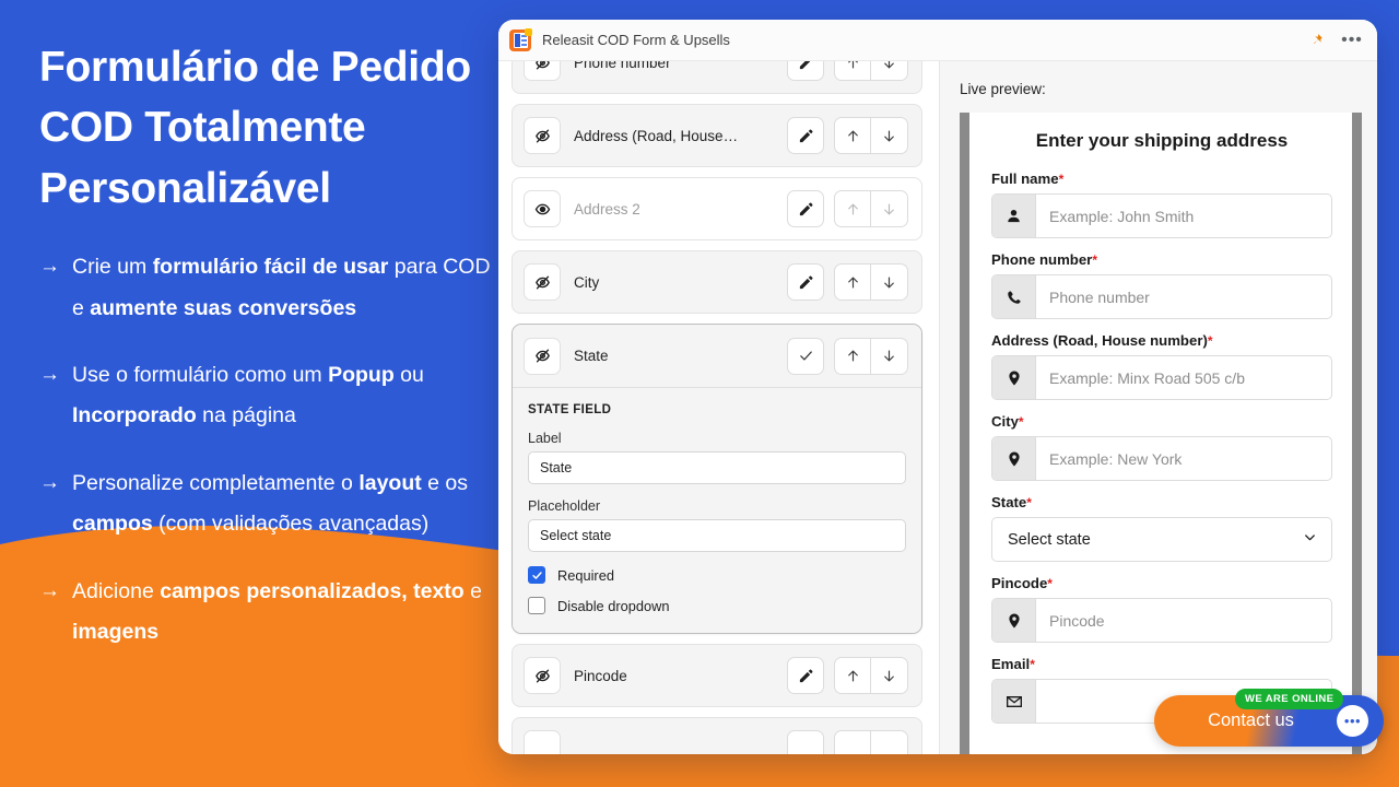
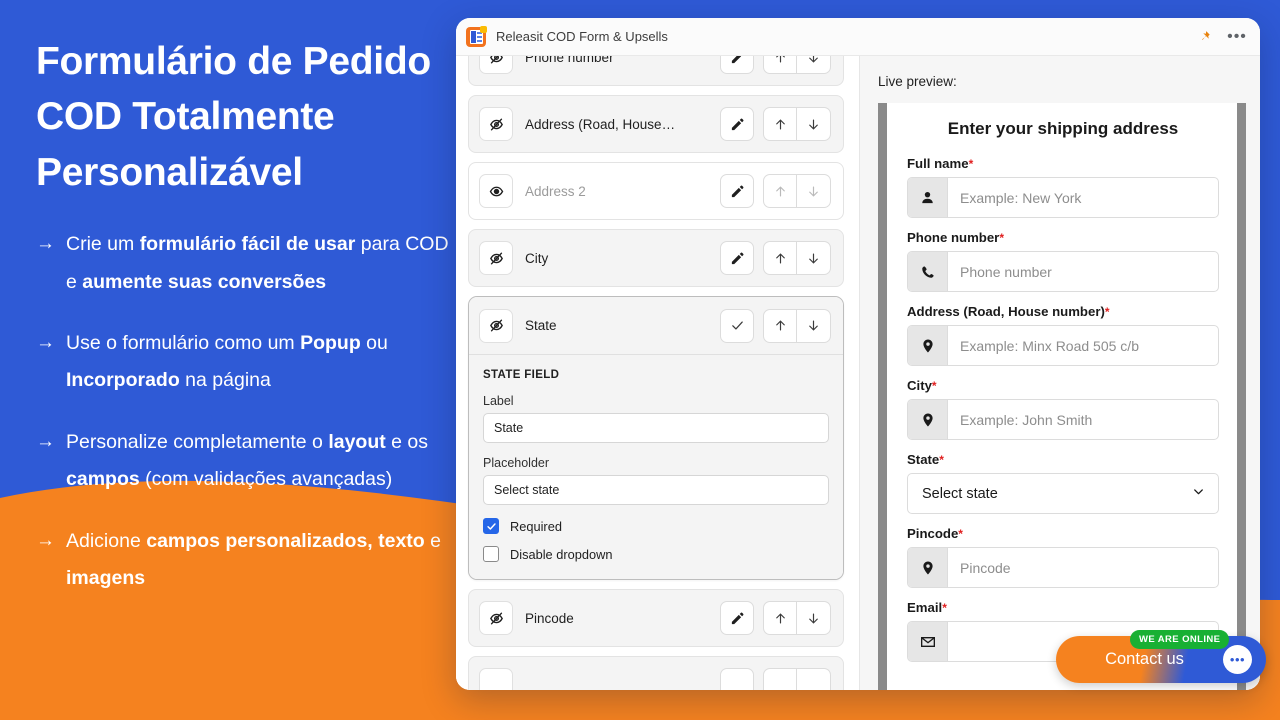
  Formulário de Pedido COD Totalmente Personalizável
  →
  Crie um formulário fácil de usar para COD e aumente suas conversões
  →
  Use o formulário como um Popup ou Incorporado na página
  →
  Personalize completamente o layout e os campos (com validações avançadas)
  →
  Adicione campos personalizados, texto e imagens
  Releasit COD Form & Upsells
  •••
  Phone number
  Address (Road, House…
  Address 2
  City
  State
  STATE FIELD
  Label
  State
  Placeholder
  Select state
  Required
  Disable dropdown
  Pincode
  Live preview:
  Enter your shipping address
  Full name*
- Example: John Smith
+ Example: New York
  Phone number*
  Phone number
  Address (Road, House number)*
  Example: Minx Road 505 c/b
  City*
- Example: New York
+ Example: John Smith
  State*
  Select state
  Pincode*
  Pincode
  Email*
  Contact us
  •••
  WE ARE ONLINE
